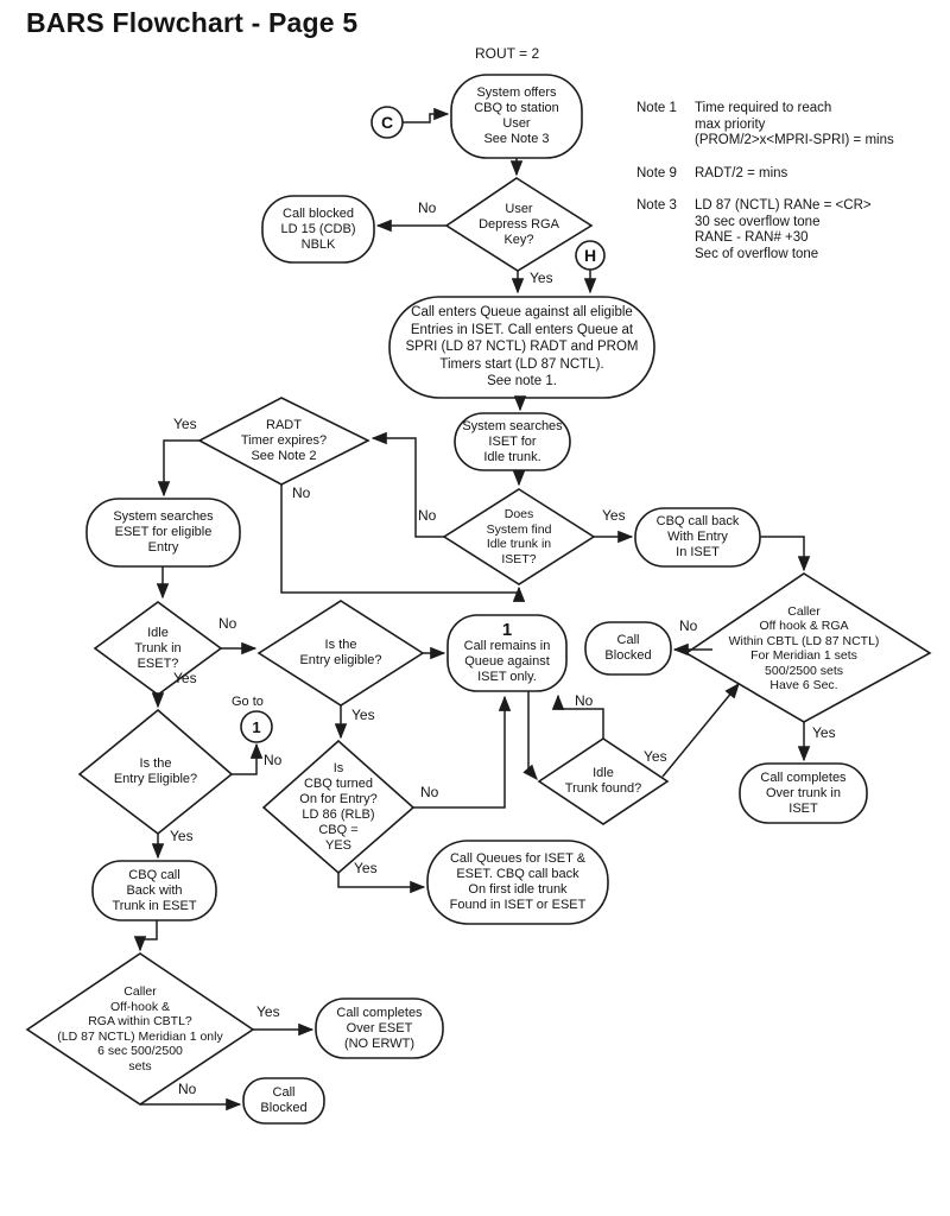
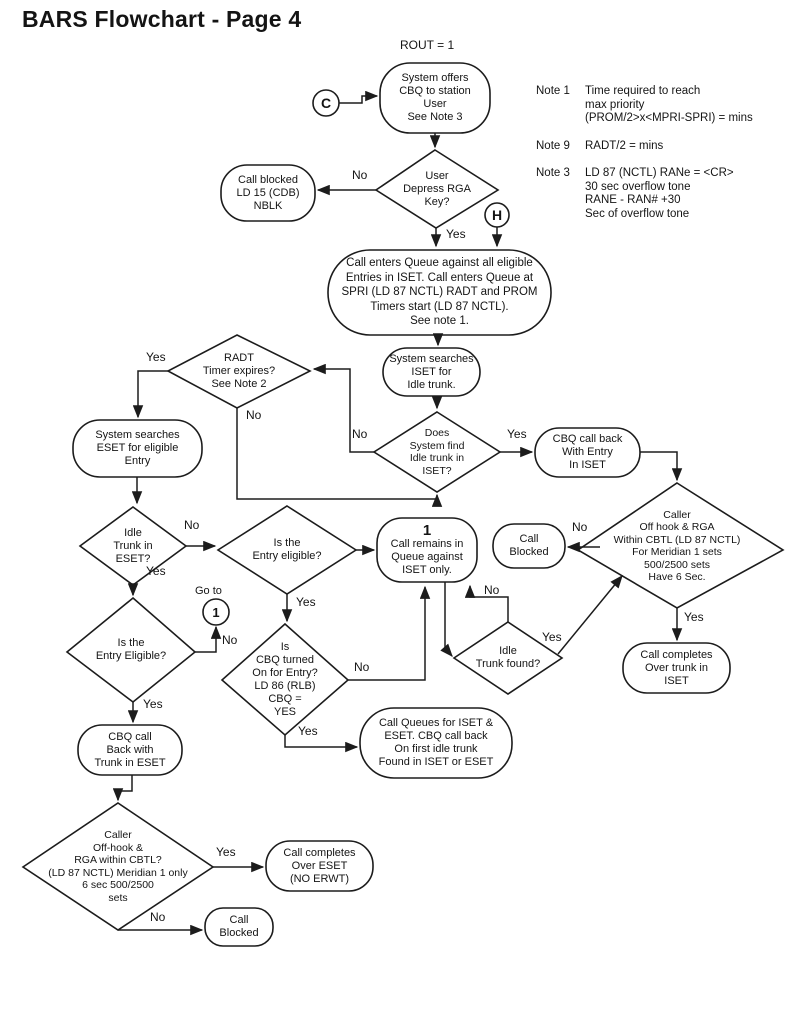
- BARS Flowchart - Page 5
+ BARS Flowchart - Page 4
- ROUT = 2
+ ROUT = 1
  C
  H
  Go to
  1
  System offers
  CBQ to station
  User
  See Note 3
  User
  Depress RGA
  Key?
  Call blocked
  LD 15 (CDB)
  NBLK
  Call enters Queue against all eligible
  Entries in ISET. Call enters Queue at
  SPRI (LD 87 NCTL) RADT and PROM
  Timers start (LD 87 NCTL).
  See note 1.
  System searches
  ISET for
  Idle trunk.
  Does
  System find
  Idle trunk in
  ISET?
  RADT
  Timer expires?
  See Note 2
  System searches
  ESET for eligible
  Entry
  Idle
  Trunk in
  ESET?
  Is the
  Entry eligible?
  1
  Call remains in
  Queue against
  ISET only.
  CBQ call back
  With Entry
  In ISET
  Caller
  Off hook & RGA
  Within CBTL (LD 87 NCTL)
  For Meridian 1 sets
  500/2500 sets
  Have 6 Sec.
  Call
  Blocked
  Call completes
  Over trunk in
  ISET
  Idle
  Trunk found?
  Is the
  Entry Eligible?
  Is
  CBQ turned
  On for Entry?
  LD 86 (RLB)
  CBQ =
  YES
  Call Queues for ISET &
  ESET. CBQ call back
  On first idle trunk
  Found in ISET or ESET
  CBQ call
  Back with
  Trunk in ESET
  Caller
  Off-hook &
  RGA within CBTL?
  (LD 87 NCTL) Meridian 1 only
  6 sec 500/2500
  sets
  Call completes
  Over ESET
  (NO ERWT)
  Call
  Blocked
  No
  Yes
  Yes
  No
  No
  Yes
  No
  Yes
  No
  Yes
  Yes
  No
  Yes
  No
  Yes
  No
  Yes
  Yes
  No
  Note 1
  Time required to reach
  max priority
  (PROM/2>x<MPRI-SPRI) = mins
  Note 9
  RADT/2 = mins
  Note 3
  LD 87 (NCTL) RANe = <CR>
  30 sec overflow tone
  RANE - RAN# +30
  Sec of overflow tone
